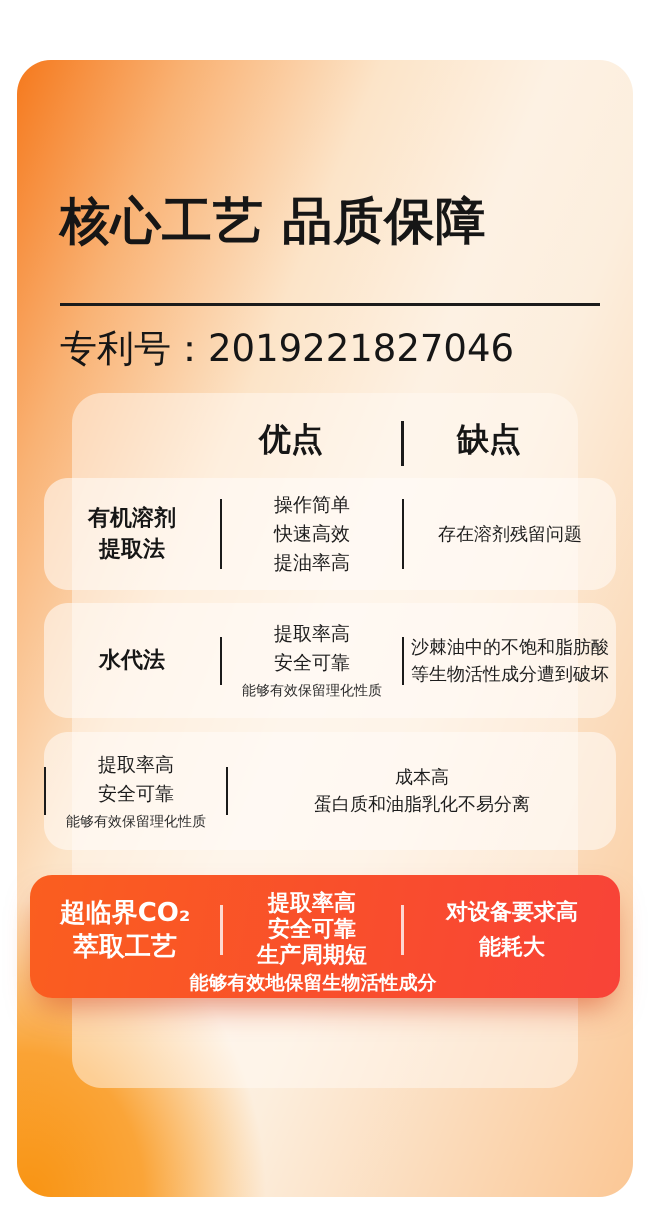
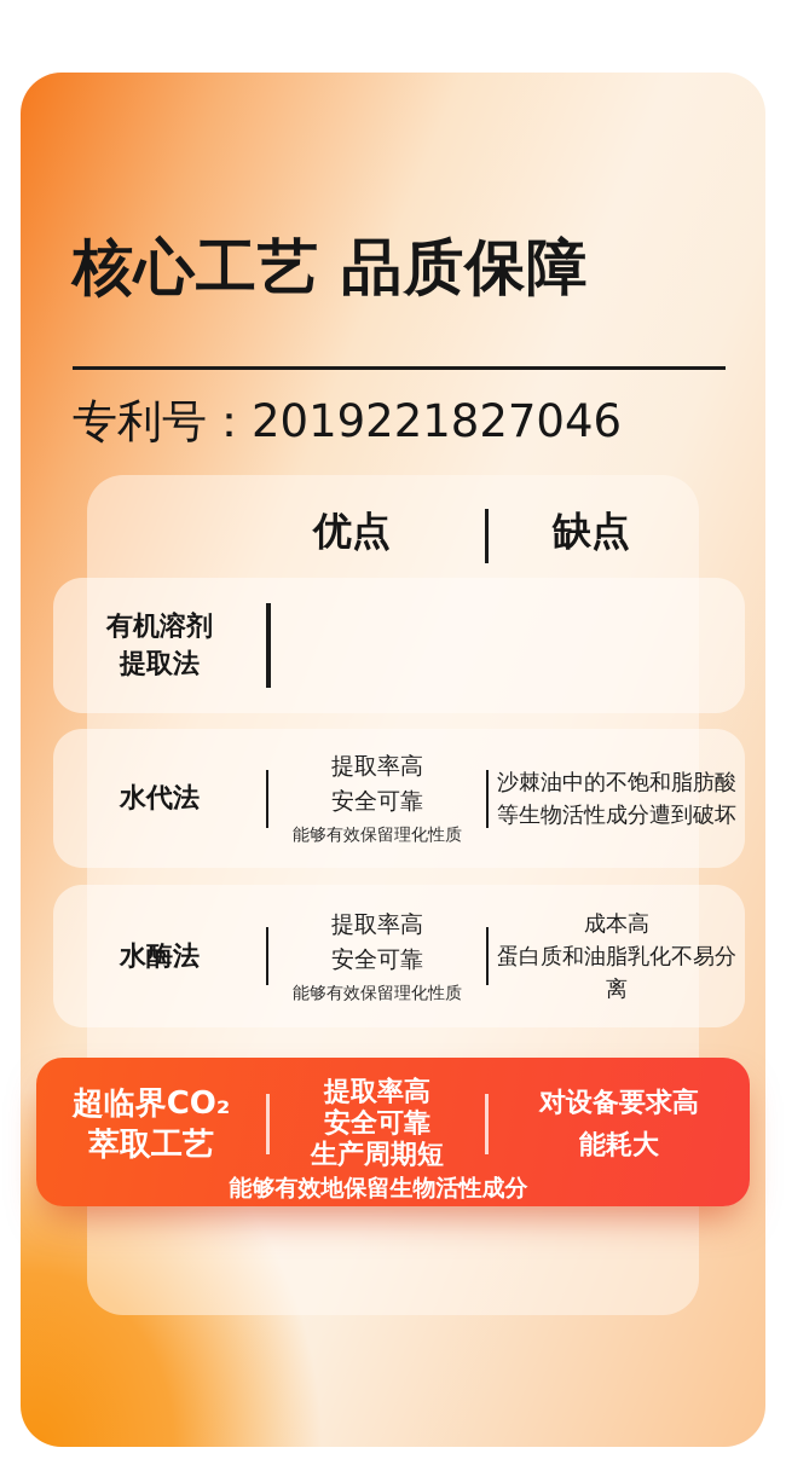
  核心工艺 品质保障
  专利号：2019221827046
  优点
  缺点
  有机溶剂
  提取法
- 操作简单
- 快速高效
- 提油率高
- 存在溶剂残留问题
  水代法
  提取率高
  安全可靠
  能够有效保留理化性质
  沙棘油中的不饱和脂肪酸
  等生物活性成分遭到破坏
+ 水酶法
  提取率高
  安全可靠
  能够有效保留理化性质
  成本高
  蛋白质和油脂乳化不易分离
  超临界CO₂
  萃取工艺
  提取率高
  安全可靠
  生产周期短
  对设备要求高
  能耗大
  能够有效地保留生物活性成分
